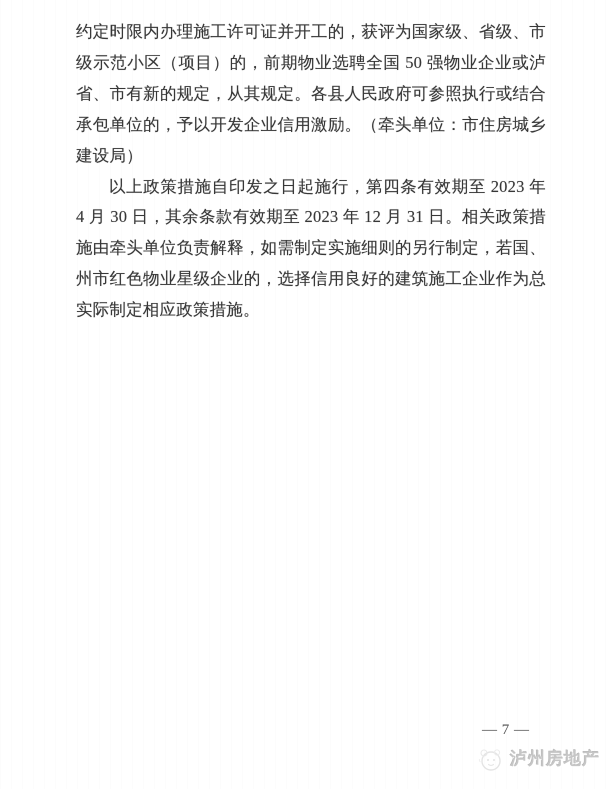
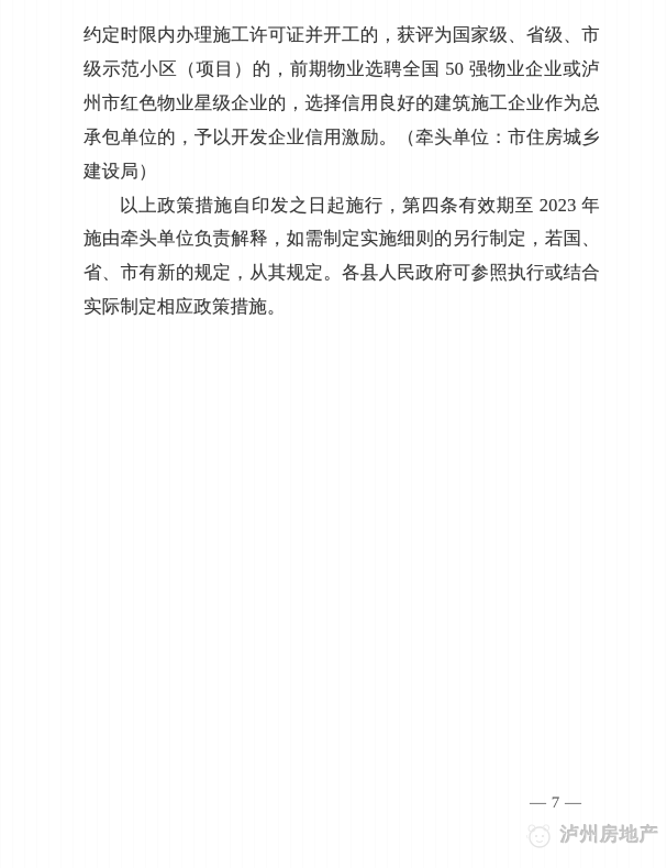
  约定时限内办理施工许可证并开工的，获评为国家级、省级、市
  级示范小区（项目）的，前期物业选聘全国 50 强物业企业或泸
- 省、市有新的规定，从其规定。各县人民政府可参照执行或结合
+ 州市红色物业星级企业的，选择信用良好的建筑施工企业作为总
  承包单位的，予以开发企业信用激励。（牵头单位：市住房城乡
  建设局）
  以上政策措施自印发之日起施行，第四条有效期至 2023 年
- 4 月 30 日，其余条款有效期至 2023 年 12 月 31 日。相关政策措
  施由牵头单位负责解释，如需制定实施细则的另行制定，若国、
- 州市红色物业星级企业的，选择信用良好的建筑施工企业作为总
+ 省、市有新的规定，从其规定。各县人民政府可参照执行或结合
  实际制定相应政策措施。
  — 7 —
  泸州房地产
